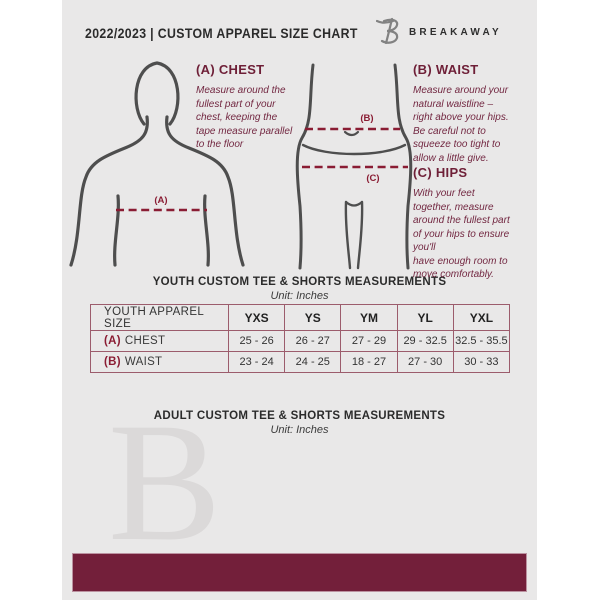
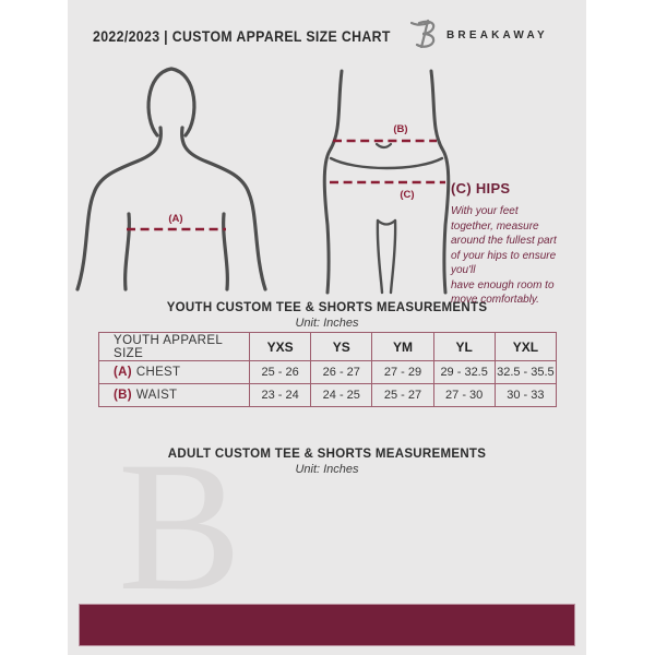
  2022/2023 | CUSTOM APPAREL SIZE CHART
  BREAKAWAY
  (A)
  (B)
  (C)
- (A) CHEST
- Measure around the
- fullest part of your
- chest, keeping the
- tape measure parallel
- to the floor
- (B) WAIST
- Measure around your
- natural waistline –
- right above your hips.
- Be careful not to
- squeeze too tight to
- allow a little give.
  (C) HIPS
  With your feet
  together, measure
  around the fullest part
  of your hips to ensure
  you'll
  have enough room to
  move comfortably.
  B
  YOUTH CUSTOM TEE & SHORTS MEASUREMENTS
  Unit: Inches
  YOUTH APPAREL SIZE	YXS	YS	YM	YL	YXL
  (A) CHEST	25 - 26	26 - 27	27 - 29	29 - 32.5	32.5 - 35.5
- (B) WAIST	23 - 24	24 - 25	18 - 27	27 - 30	30 - 33
+ (B) WAIST	23 - 24	24 - 25	25 - 27	27 - 30	30 - 33
  ADULT CUSTOM TEE & SHORTS MEASUREMENTS
  Unit: Inches
